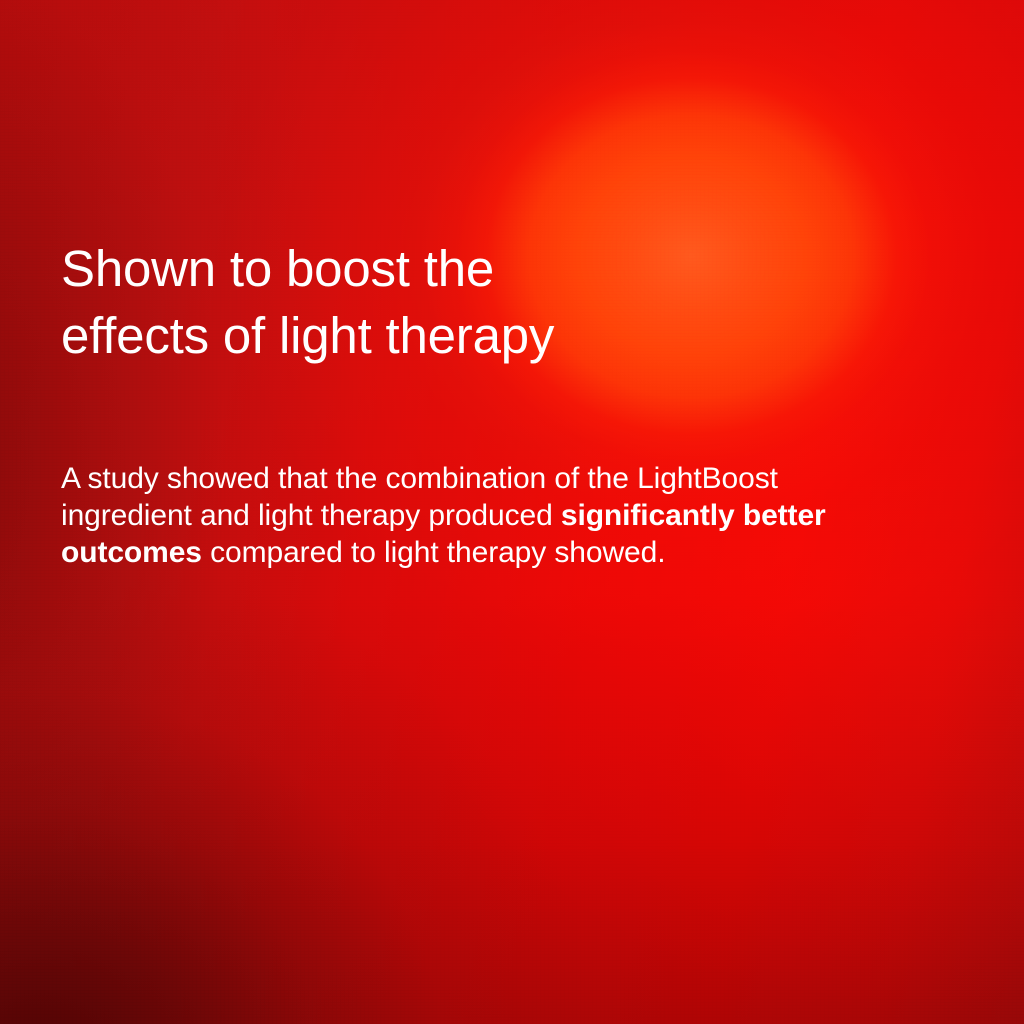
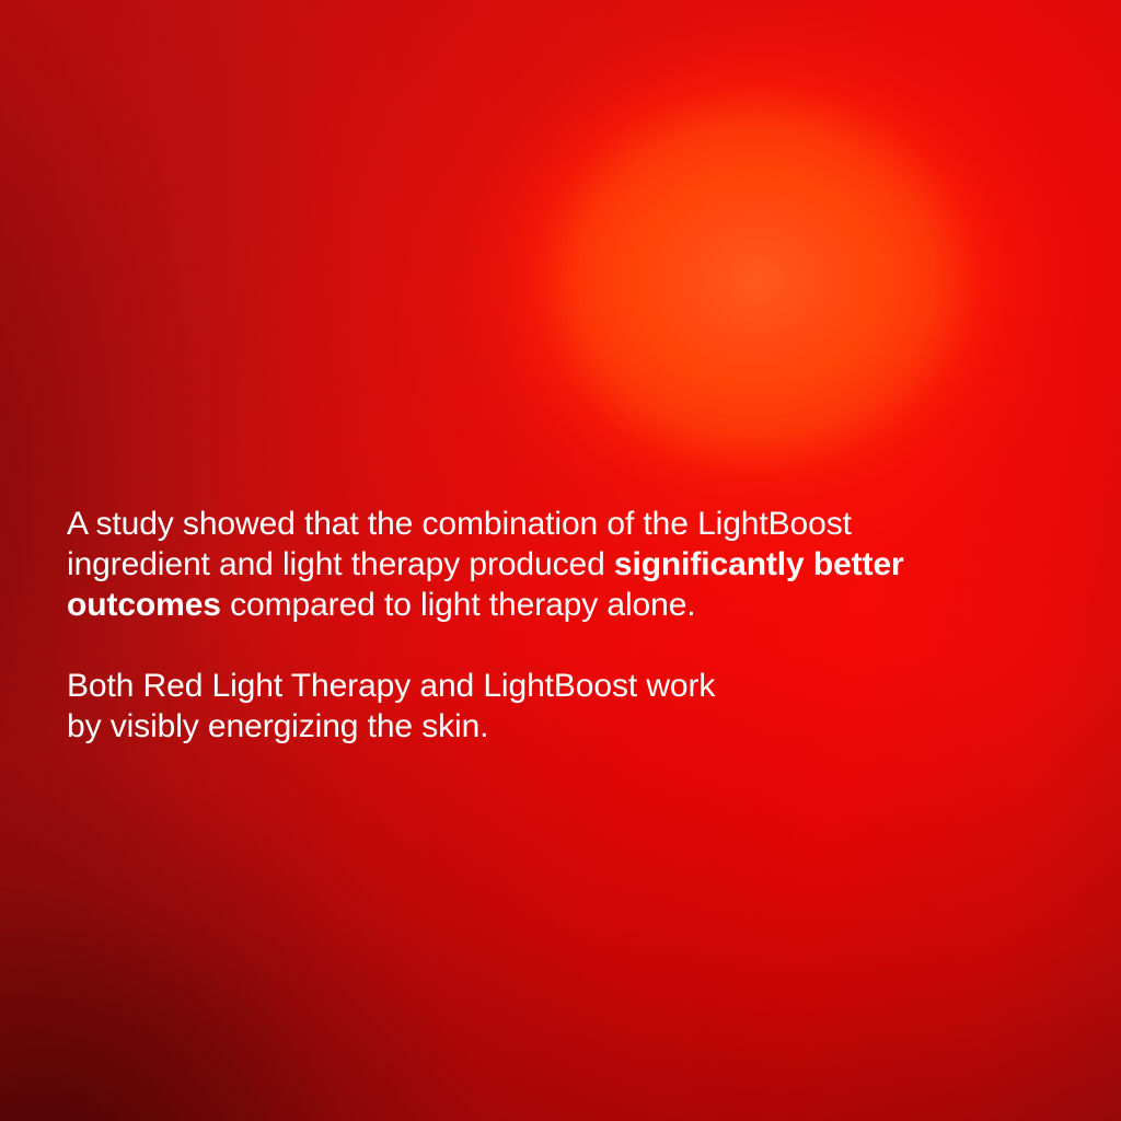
- Shown to boost the
- effects of light therapy
- A study showed that the combination of the LightBoost ingredient and light therapy produced significantly better outcomes compared to light therapy showed.
+ A study showed that the combination of the LightBoost ingredient and light therapy produced significantly better outcomes compared to light therapy alone.
+ Both Red Light Therapy and LightBoost work
+ by visibly energizing the skin.
